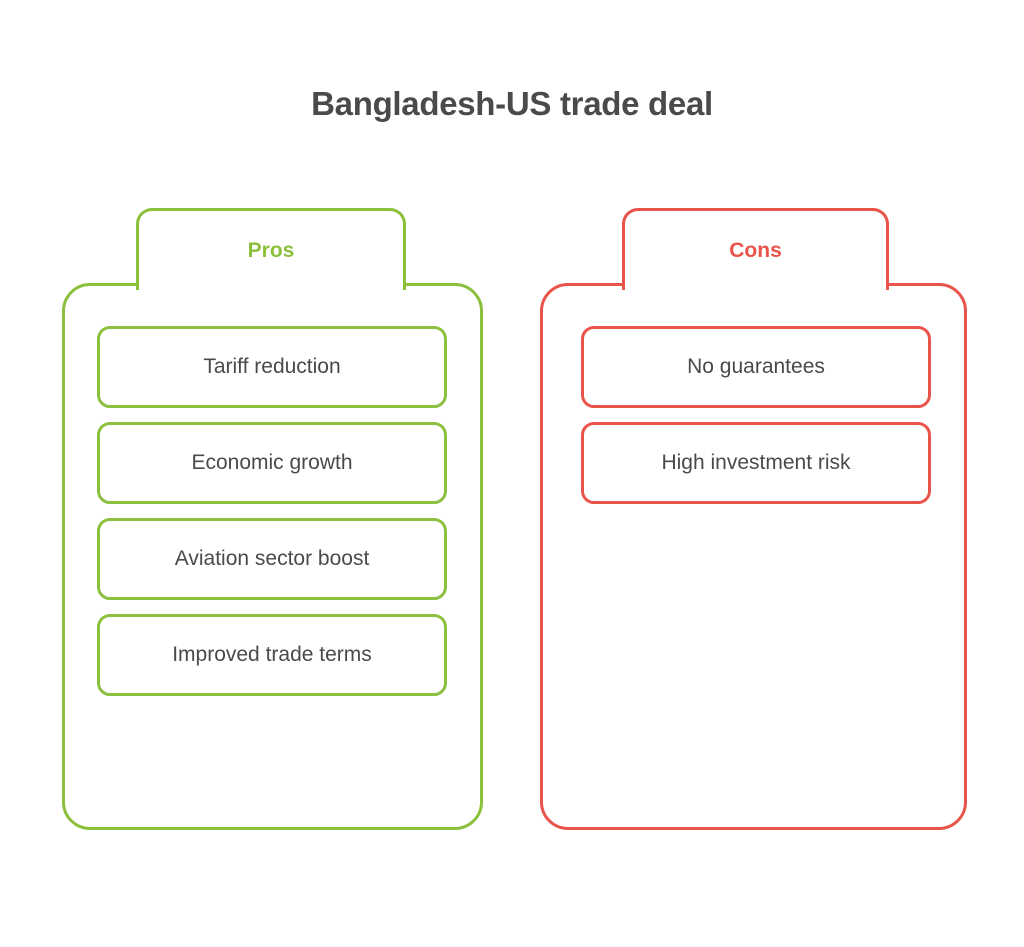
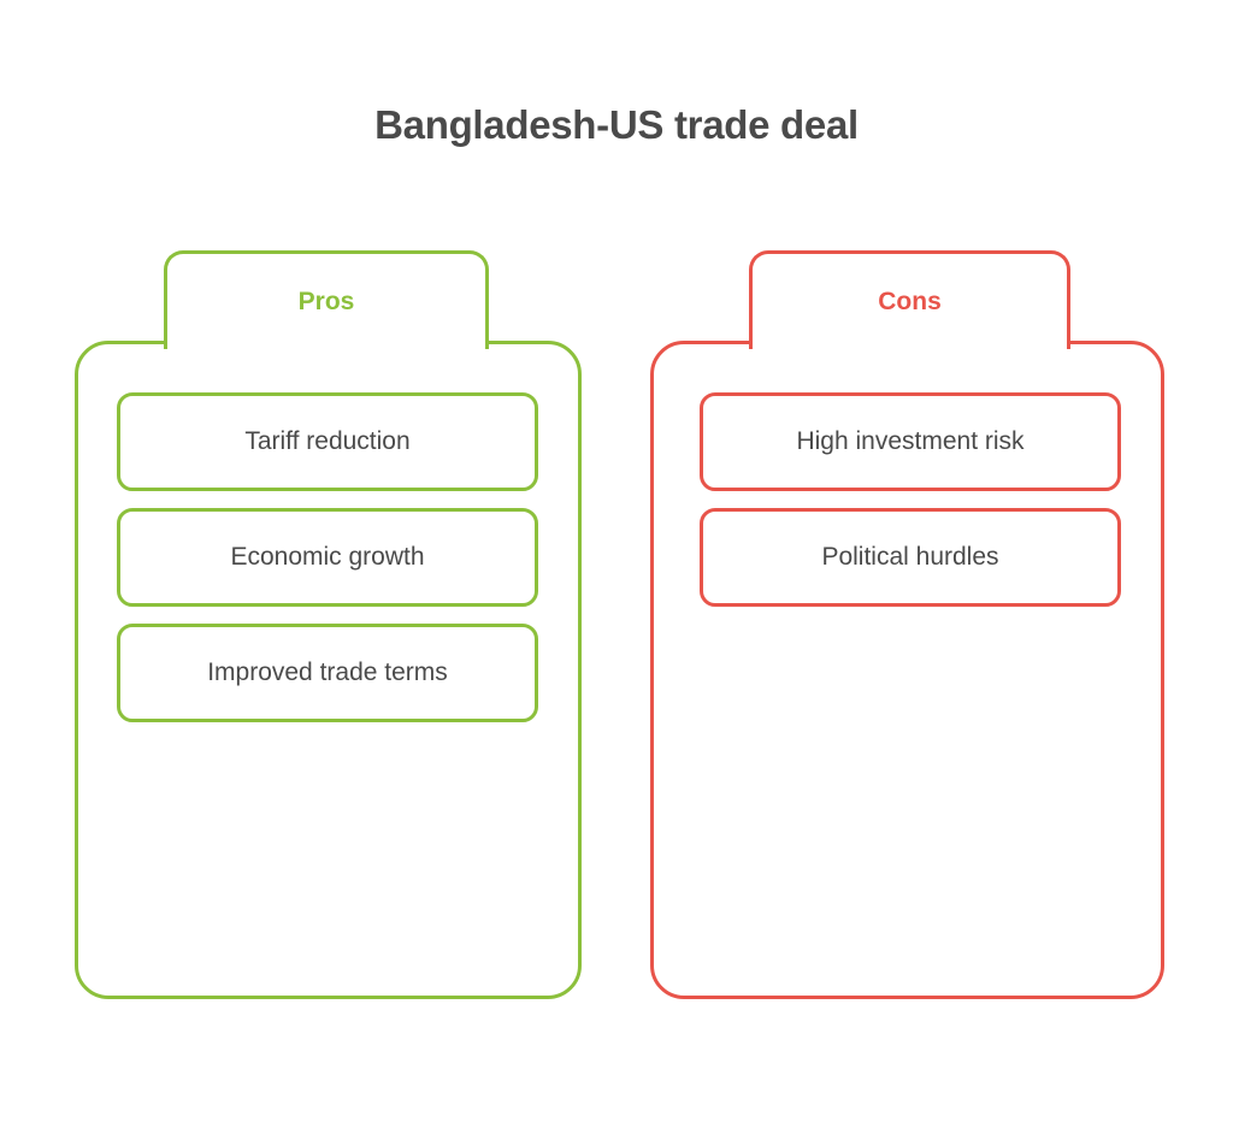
  Bangladesh-US trade deal
  Pros
  Tariff reduction
  Economic growth
- Aviation sector boost
  Improved trade terms
  Cons
- No guarantees
  High investment risk
+ Political hurdles
